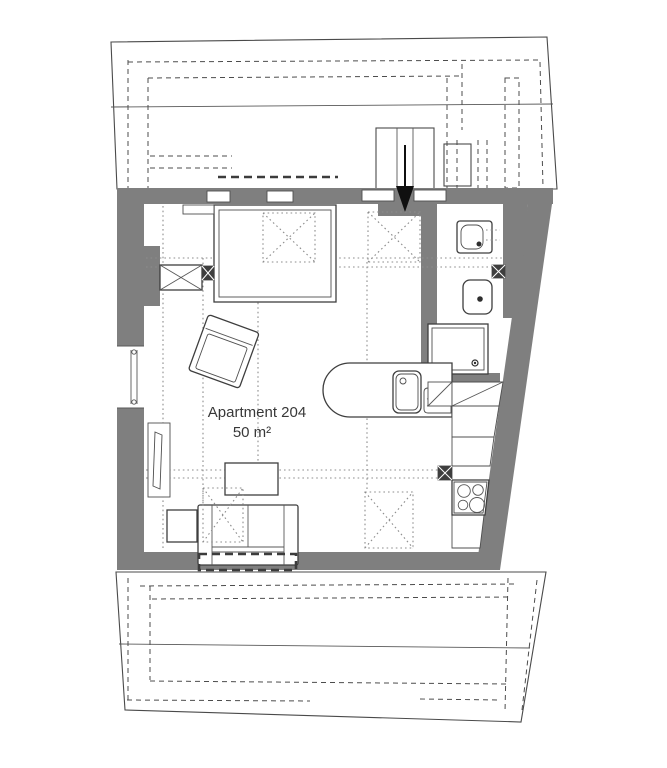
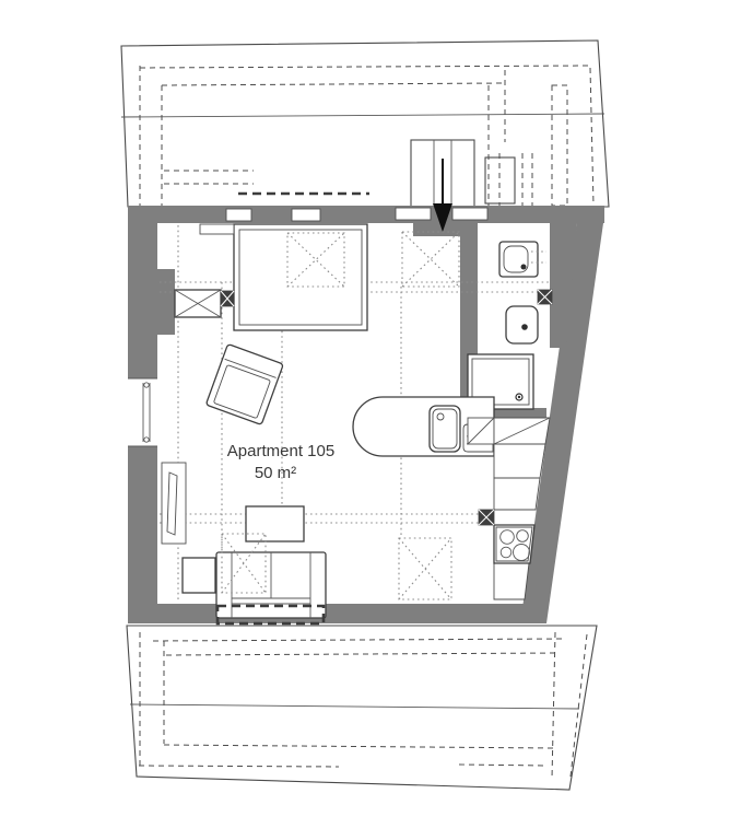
- Apartment 204
+ Apartment 105
  50 m²
